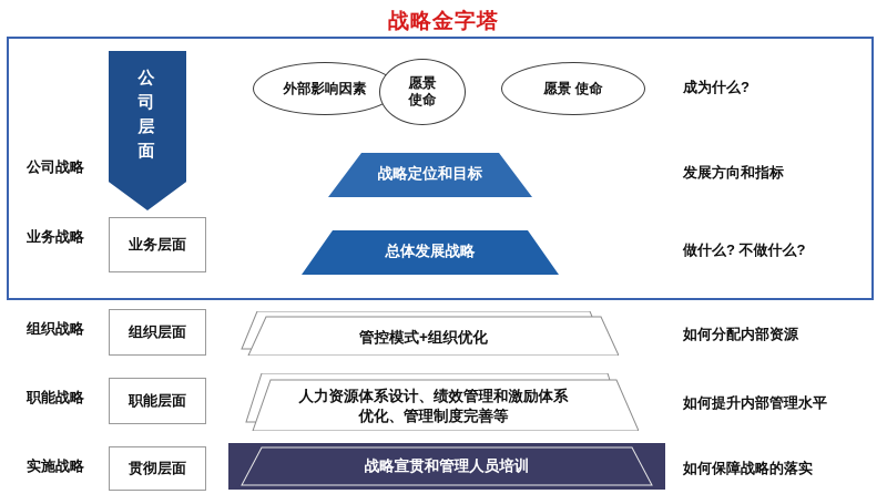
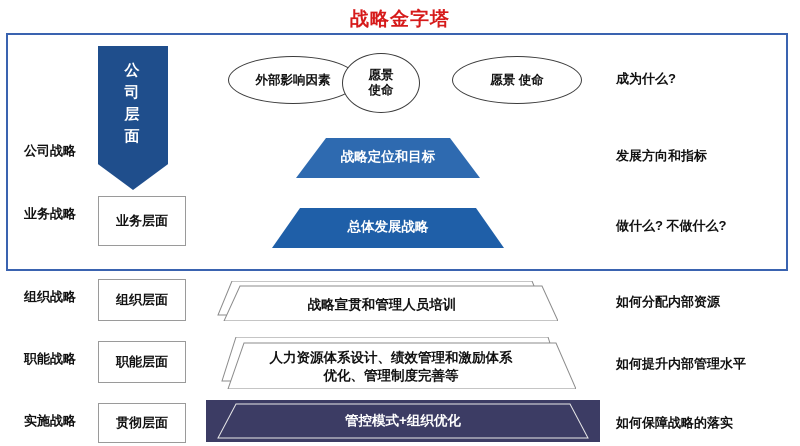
  战略金字塔
  公司战略
  业务战略
  组织战略
  职能战略
  实施战略
  公
  司
  层
  面
  业务层面
  组织层面
  职能层面
  贯彻层面
  外部影响因素
  愿景
  使命
  愿景 使命
  战略定位和目标
  总体发展战略
- 管控模式+组织优化
+ 战略宣贯和管理人员培训
  人力资源体系设计、绩效管理和激励体系
  优化、管理制度完善等
- 战略宣贯和管理人员培训
+ 管控模式+组织优化
  成为什么?
  发展方向和指标
  做什么? 不做什么?
  如何分配内部资源
  如何提升内部管理水平
  如何保障战略的落实
